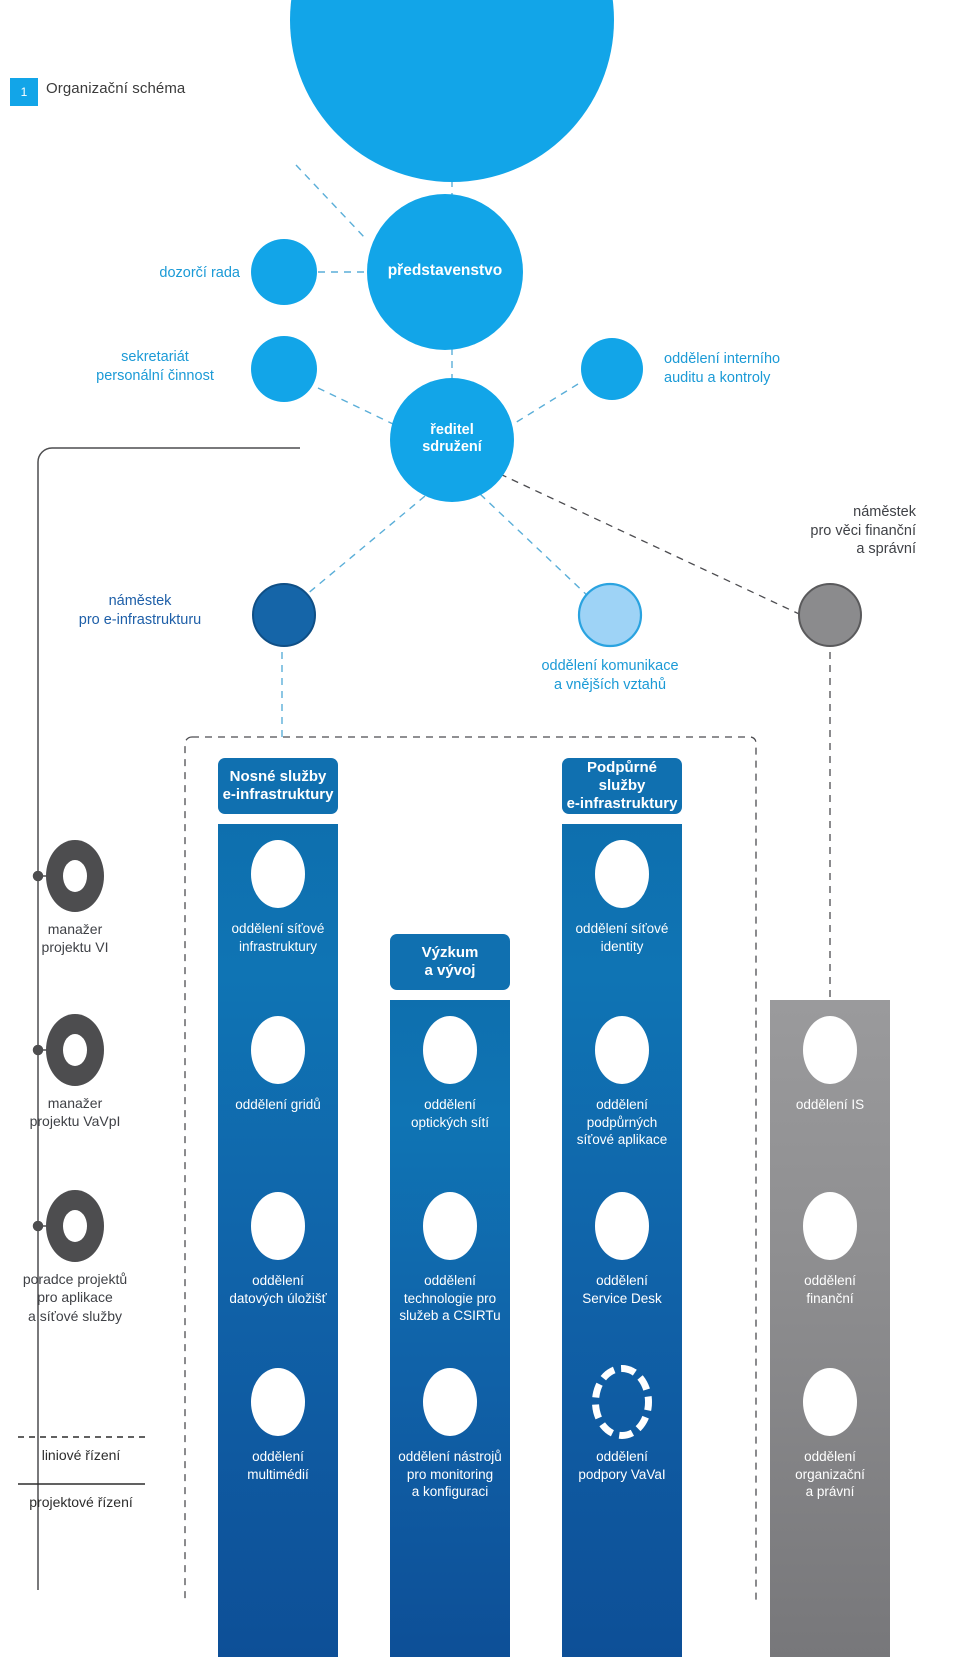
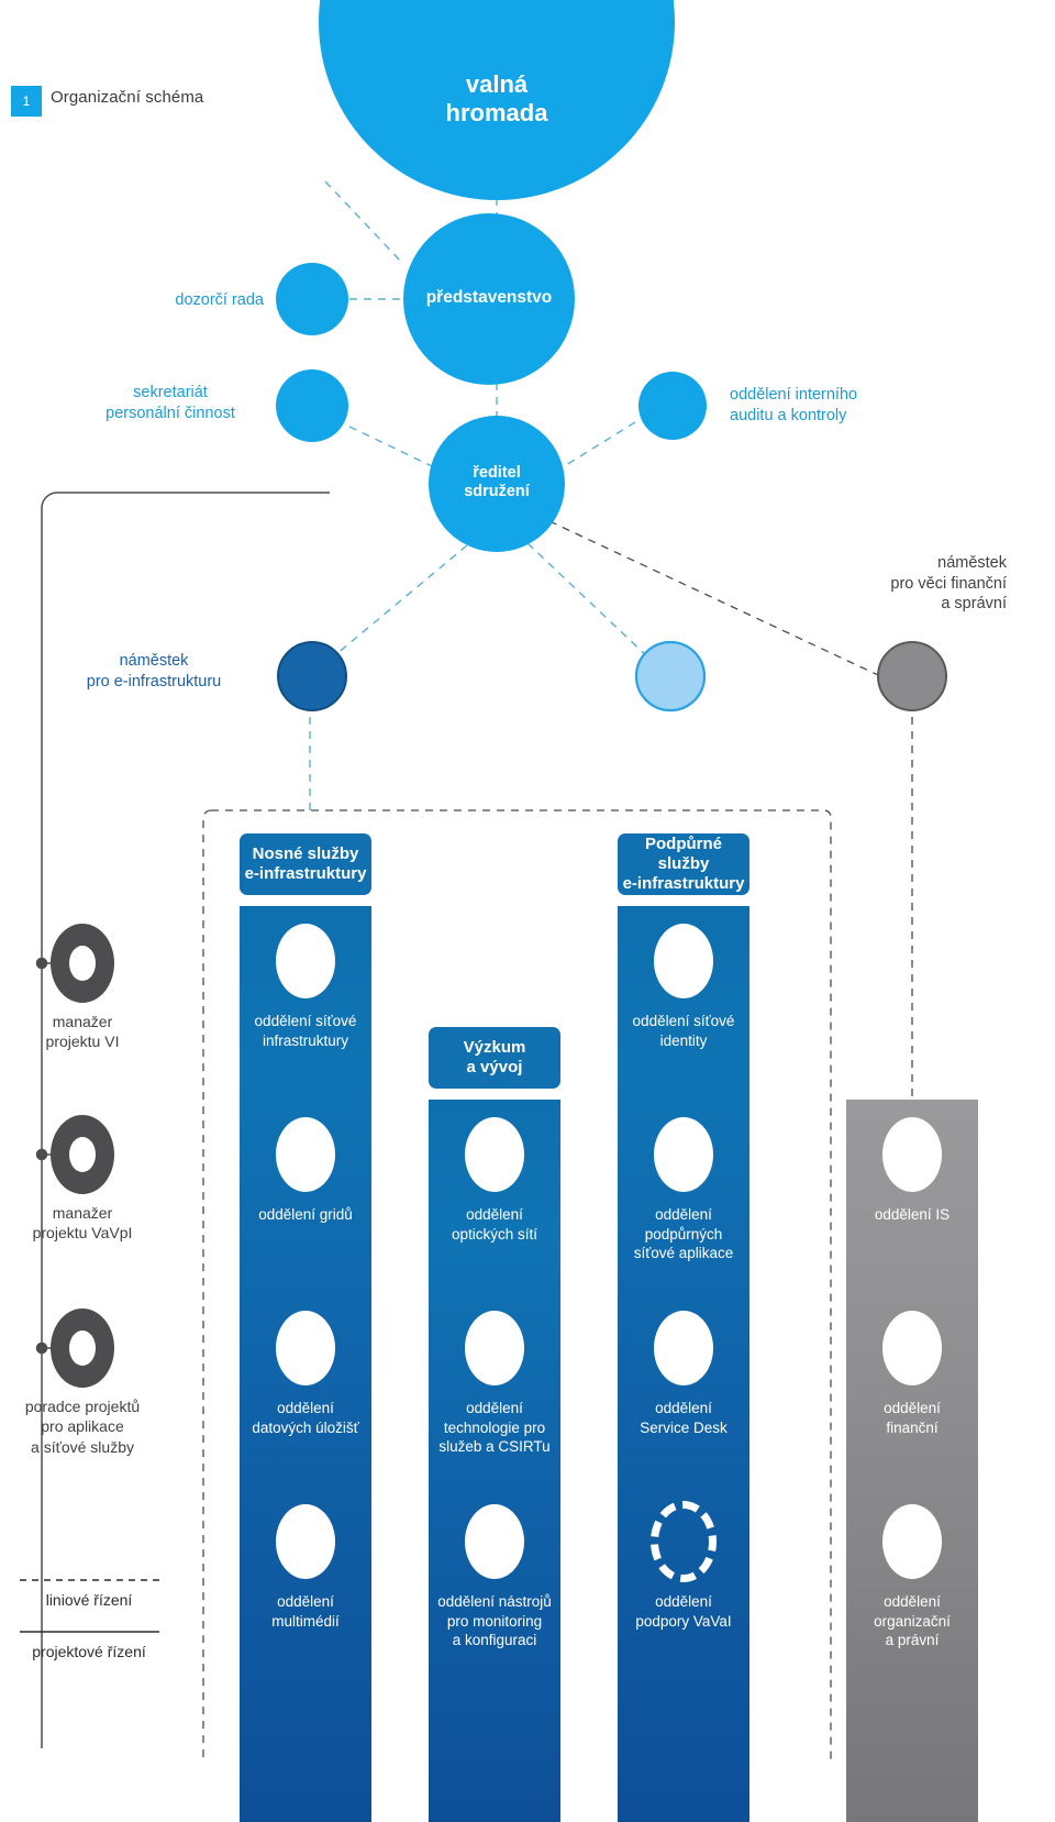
  1
  Organizační schéma
+ valná
+ hromada
  představenstvo
  ředitel
  sdružení
  dozorčí rada
  sekretariát
  personální činnost
  oddělení interního
  auditu a kontroly
  náměstek
  pro e-infrastrukturu
- oddělení komunikace
- a vnějších vztahů
  náměstek
  pro věci finanční
  a správní
  manažer
  projektu VI
  manažer
  projektu VaVpI
  poradce projektů
  pro aplikace
  a síťové služby
  Nosné služby
  e-infrastruktury
  oddělení síťové
  infrastruktury
  oddělení gridů
  oddělení
  datových úložišť
  oddělení
  multimédií
  Výzkum
  a vývoj
  oddělení
  optických sítí
  oddělení
  technologie pro
  služeb a CSIRTu
  oddělení nástrojů
  pro monitoring
  a konfiguraci
  Podpůrné služby
  e-infrastruktury
  oddělení síťové
  identity
  oddělení
  podpůrných
  síťové aplikace
  oddělení
  Service Desk
  oddělení
  podpory VaVaI
  oddělení IS
  oddělení
  finanční
  oddělení
  organizační
  a právní
  liniové řízení
  projektové řízení
